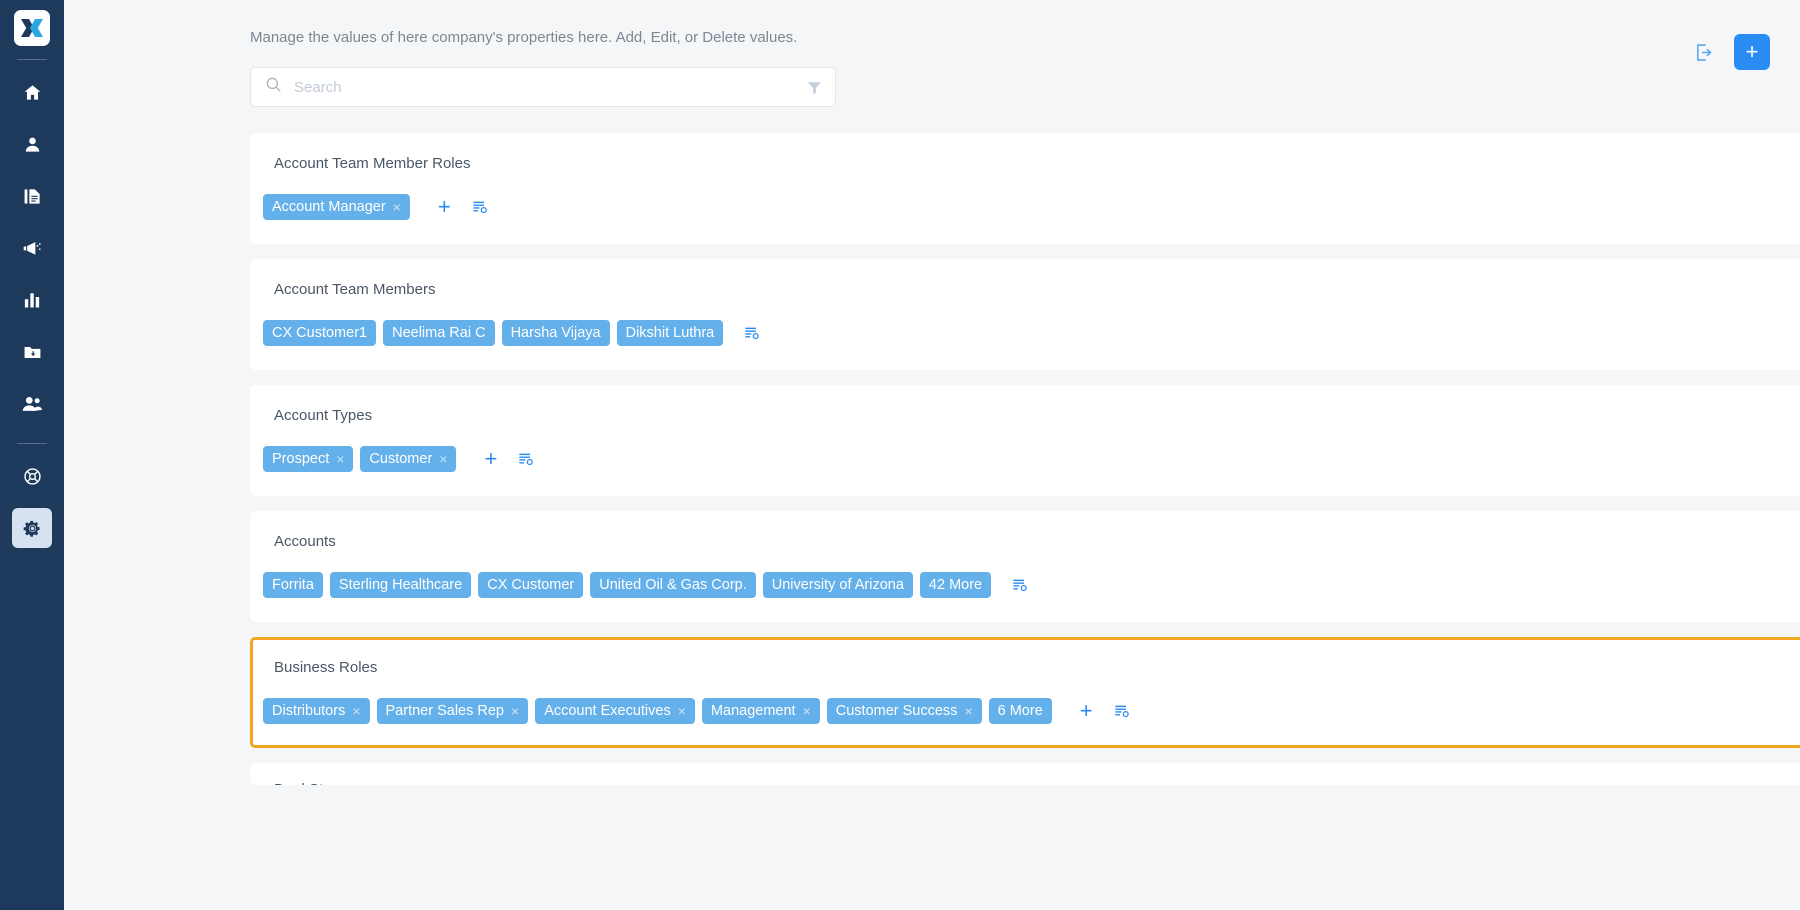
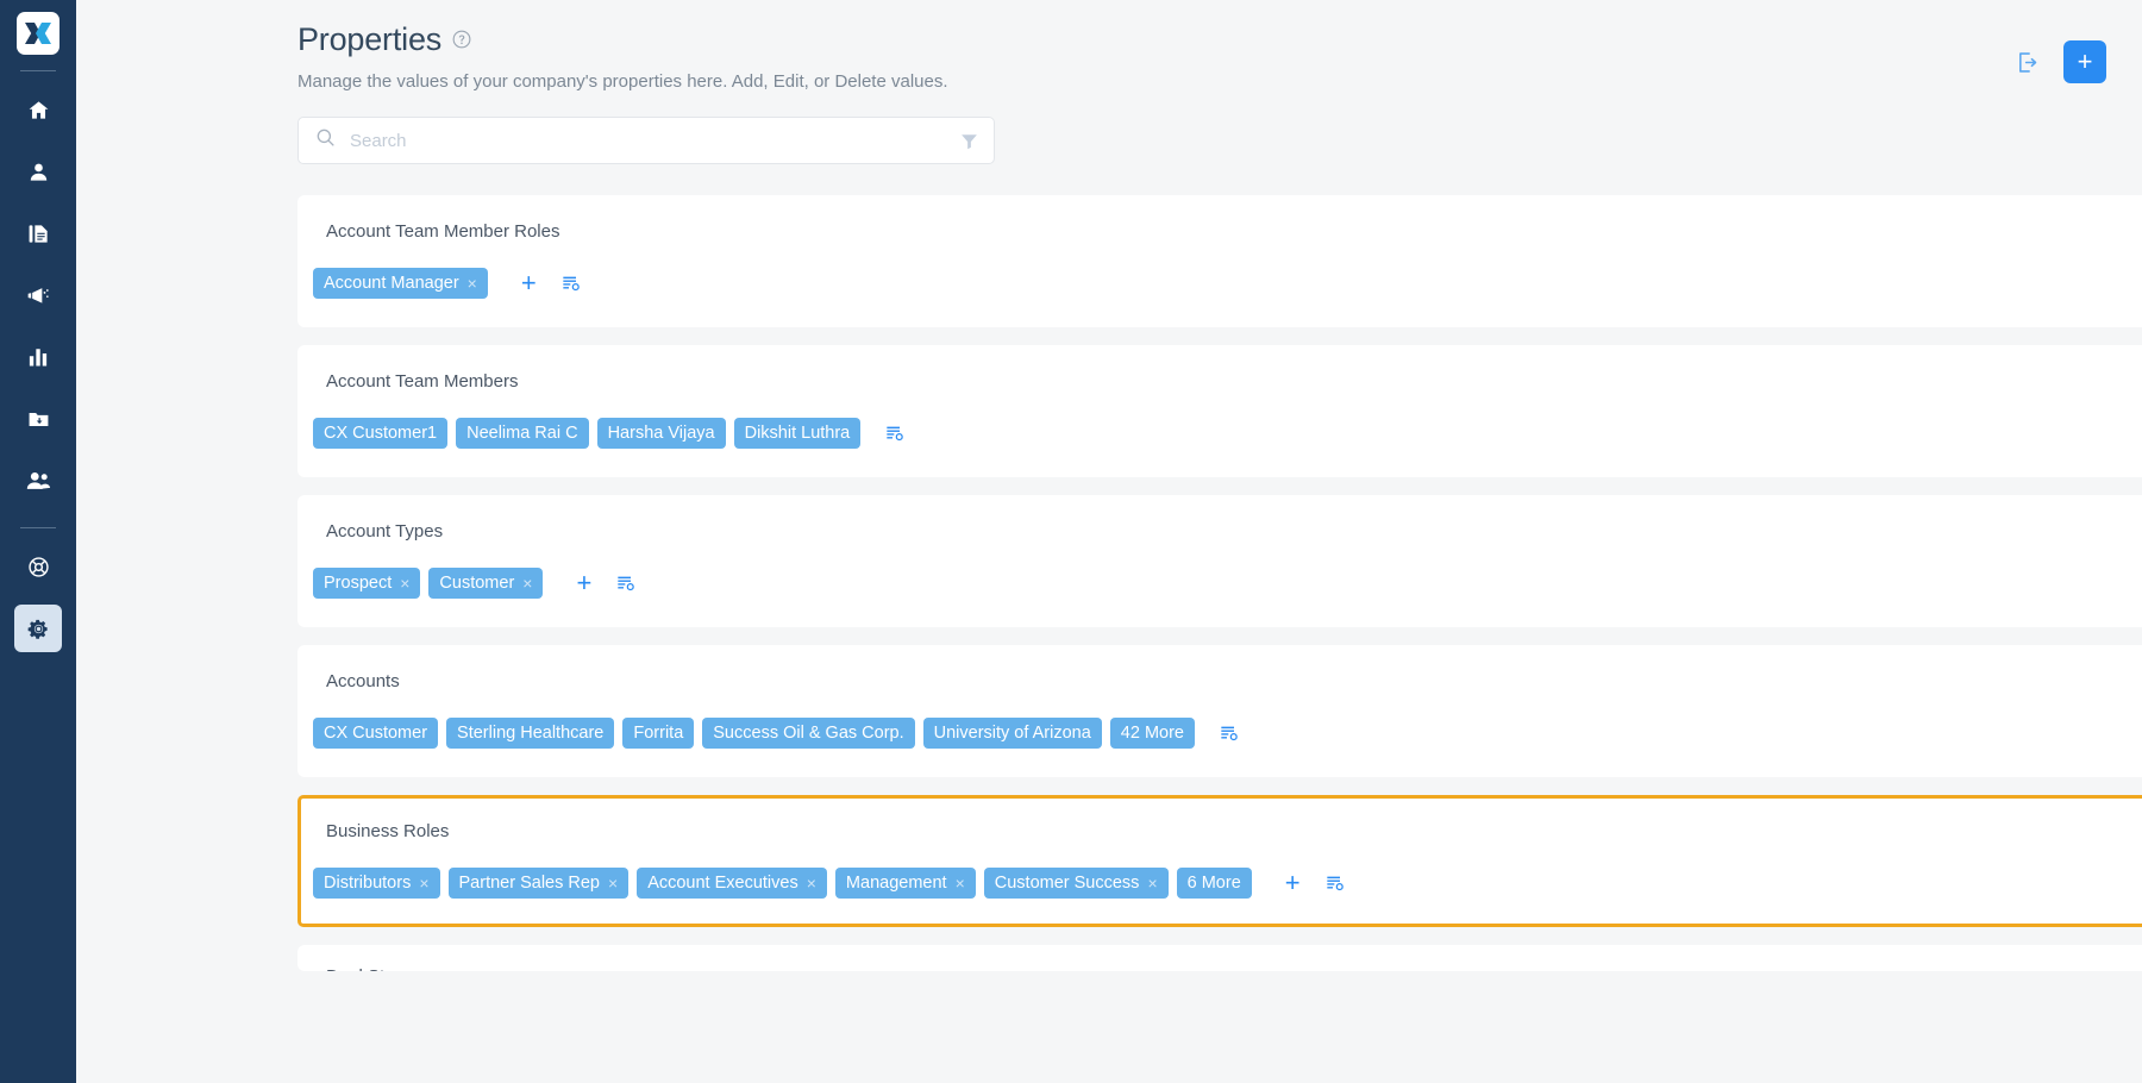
+ Properties
- Manage the values of here company's properties here. Add, Edit, or Delete values.
+ Manage the values of your company's properties here. Add, Edit, or Delete values.
  +
  Search
  Account Team Member Roles
  Account Manager
  ×
  +
  Account Team Members
  CX Customer1
  Neelima Rai C
  Harsha Vijaya
  Dikshit Luthra
  Account Types
  Prospect
  ×
  Customer
  ×
  +
  Accounts
- Forrita
+ CX Customer
  Sterling Healthcare
- CX Customer
+ Forrita
- United Oil & Gas Corp.
+ Success Oil & Gas Corp.
  University of Arizona
  42 More
  Business Roles
  Distributors
  ×
  Partner Sales Rep
  ×
  Account Executives
  ×
  Management
  ×
  Customer Success
  ×
  6 More
  +
